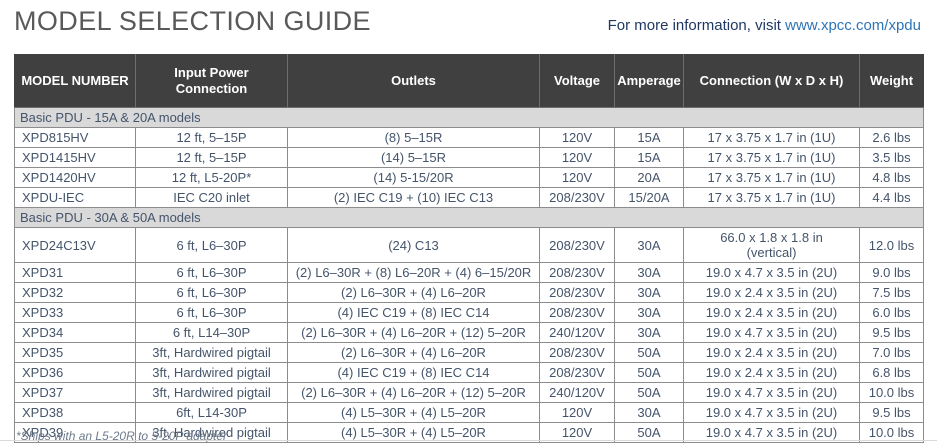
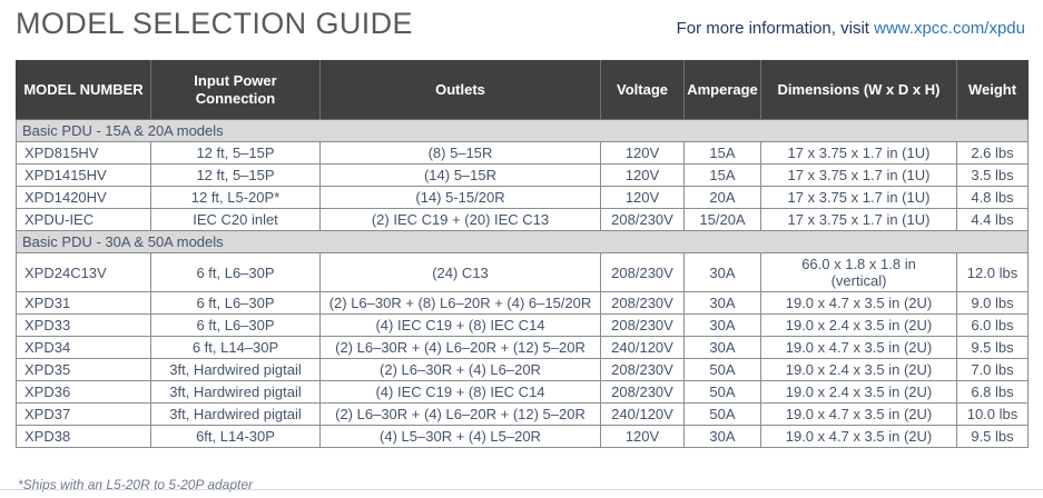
  MODEL SELECTION GUIDE
  For more information, visit www.xpcc.com/xpdu
- MODEL NUMBER	Input Power Connection	Outlets	Voltage	Amperage	Connection (W x D x H)	Weight
+ MODEL NUMBER	Input Power Connection	Outlets	Voltage	Amperage	Dimensions (W x D x H)	Weight
  Basic PDU - 15A & 20A models
  XPD815HV	12 ft, 5–15P	(8) 5–15R	120V	15A	17 x 3.75 x 1.7 in (1U)	2.6 lbs
  XPD1415HV	12 ft, 5–15P	(14) 5–15R	120V	15A	17 x 3.75 x 1.7 in (1U)	3.5 lbs
  XPD1420HV	12 ft, L5-20P*	(14) 5-15/20R	120V	20A	17 x 3.75 x 1.7 in (1U)	4.8 lbs
- XPDU-IEC	IEC C20 inlet	(2) IEC C19 + (10) IEC C13	208/230V	15/20A	17 x 3.75 x 1.7 in (1U)	4.4 lbs
+ XPDU-IEC	IEC C20 inlet	(2) IEC C19 + (20) IEC C13	208/230V	15/20A	17 x 3.75 x 1.7 in (1U)	4.4 lbs
  Basic PDU - 30A & 50A models
  XPD24C13V	6 ft, L6–30P	(24) C13	208/230V	30A	66.0 x 1.8 x 1.8 in(vertical)	12.0 lbs
  XPD31	6 ft, L6–30P	(2) L6–30R + (8) L6–20R + (4) 6–15/20R	208/230V	30A	19.0 x 4.7 x 3.5 in (2U)	9.0 lbs
- XPD32	6 ft, L6–30P	(2) L6–30R + (4) L6–20R	208/230V	30A	19.0 x 2.4 x 3.5 in (2U)	7.5 lbs
  XPD33	6 ft, L6–30P	(4) IEC C19 + (8) IEC C14	208/230V	30A	19.0 x 2.4 x 3.5 in (2U)	6.0 lbs
  XPD34	6 ft, L14–30P	(2) L6–30R + (4) L6–20R + (12) 5–20R	240/120V	30A	19.0 x 4.7 x 3.5 in (2U)	9.5 lbs
  XPD35	3ft, Hardwired pigtail	(2) L6–30R + (4) L6–20R	208/230V	50A	19.0 x 2.4 x 3.5 in (2U)	7.0 lbs
  XPD36	3ft, Hardwired pigtail	(4) IEC C19 + (8) IEC C14	208/230V	50A	19.0 x 2.4 x 3.5 in (2U)	6.8 lbs
  XPD37	3ft, Hardwired pigtail	(2) L6–30R + (4) L6–20R + (12) 5–20R	240/120V	50A	19.0 x 4.7 x 3.5 in (2U)	10.0 lbs
  XPD38	6ft, L14-30P	(4) L5–30R + (4) L5–20R	120V	30A	19.0 x 4.7 x 3.5 in (2U)	9.5 lbs
- XPD39	3ft, Hardwired pigtail	(4) L5–30R + (4) L5–20R	120V	50A	19.0 x 4.7 x 3.5 in (2U)	10.0 lbs
  *Ships with an L5-20R to 5-20P adapter
